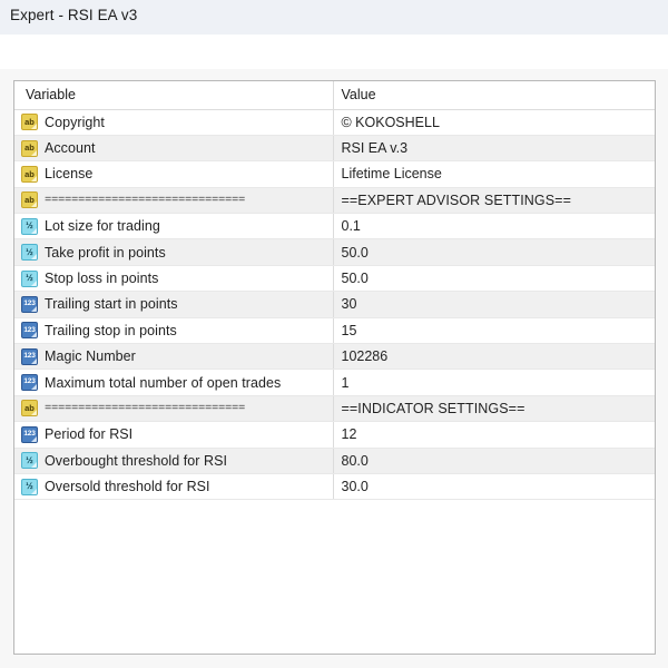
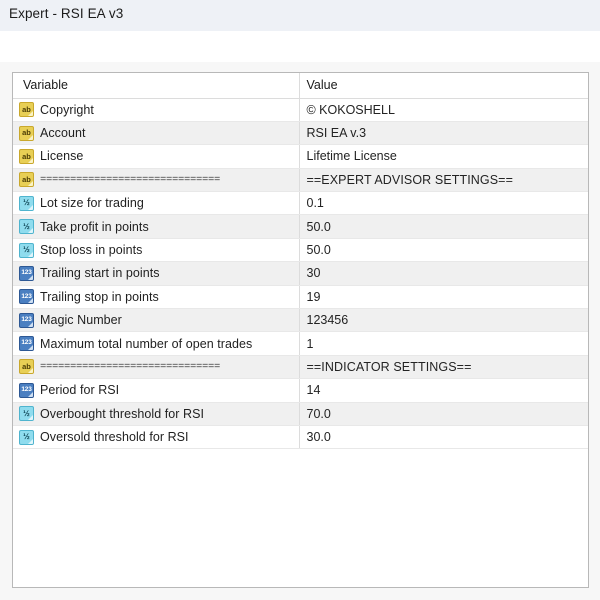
  Expert - RSI EA v3
  Variable	Value
  ab Copyright	© KOKOSHELL
  ab Account	RSI EA v.3
  ab License	Lifetime License
  ab ==============================	==EXPERT ADVISOR SETTINGS==
  ½ Lot size for trading	0.1
  ½ Take profit in points	50.0
  ½ Stop loss in points	50.0
  Trailing start in points	30
- Trailing stop in points	15
+ Trailing stop in points	19
- Magic Number	102286
+ Magic Number	123456
  Maximum total number of open trades	1
  ab ==============================	==INDICATOR SETTINGS==
- Period for RSI	12
+ Period for RSI	14
- ½ Overbought threshold for RSI	80.0
+ ½ Overbought threshold for RSI	70.0
  ½ Oversold threshold for RSI	30.0
